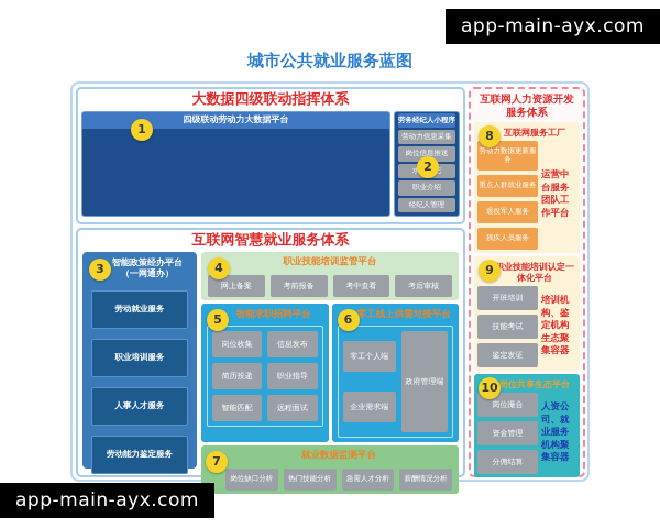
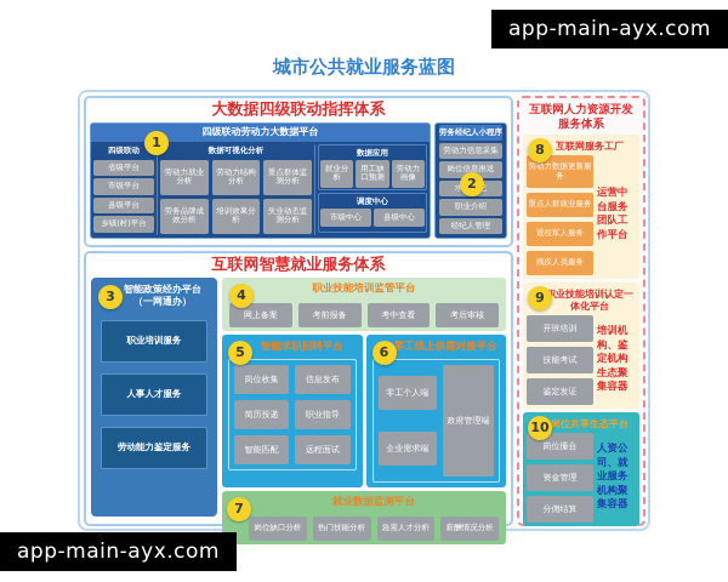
  app-main-ayx.com
  城市公共就业服务蓝图
  大数据四级联动指挥体系
  1
  四级联动劳动力大数据平台
+ 四级联动
+ 省级平台
+ 市级平台
+ 县级平台
+ 乡镇(村)平台
+ 数据可视化分析
+ 劳动力就业分析
+ 劳动力结构分析
+ 重点群体监测分析
+ 劳务品牌成效分析
+ 培训效果分析
+ 失业动态监测分析
+ 数据应用
+ 就业分析
+ 用工缺口预测
+ 劳动力画像
+ 调度中心
+ 市级中心
+ 县级中心
  劳务经纪人小程序
  2
  劳动力信息采集
  岗位信息推送
  职业介绍
  经纪人管理
  互联网智慧就业服务体系
  3
  智能政策经办平台
  （一网通办）
- 劳动就业服务
  职业培训服务
  人事人才服务
  劳动能力鉴定服务
  4
  职业技能培训监管平台
  网上备案
  考前报备
  考中查看
  考后审核
  5
  智能求职招聘平台
  岗位收集
  信息发布
  简历投递
  职业指导
  智能匹配
  远程面试
  6
  零工线上供需对接平台
  零工个人端
  企业需求端
  政府管理端
  7
  就业数据监测平台
  岗位缺口分析
  热门技能分析
  急需人才分析
  薪酬情况分析
  互联网人力资源开发
  服务体系
  8
  互联网服务工厂
  劳动力数据更新服务
  重点人群就业服务
  退役军人服务
  残疾人员服务
  运营中台服务团队工作平台
  9
  业技能培训认定一体化平台
  开班培训
  技能考试
  鉴定发证
  培训机构、鉴定机构生态聚集容器
  10
  岗位共享生态平台
  岗位撮合
  资金管理
  分佣结算
  人资公司、就业服务机构聚集容器
  app-main-ayx.com
